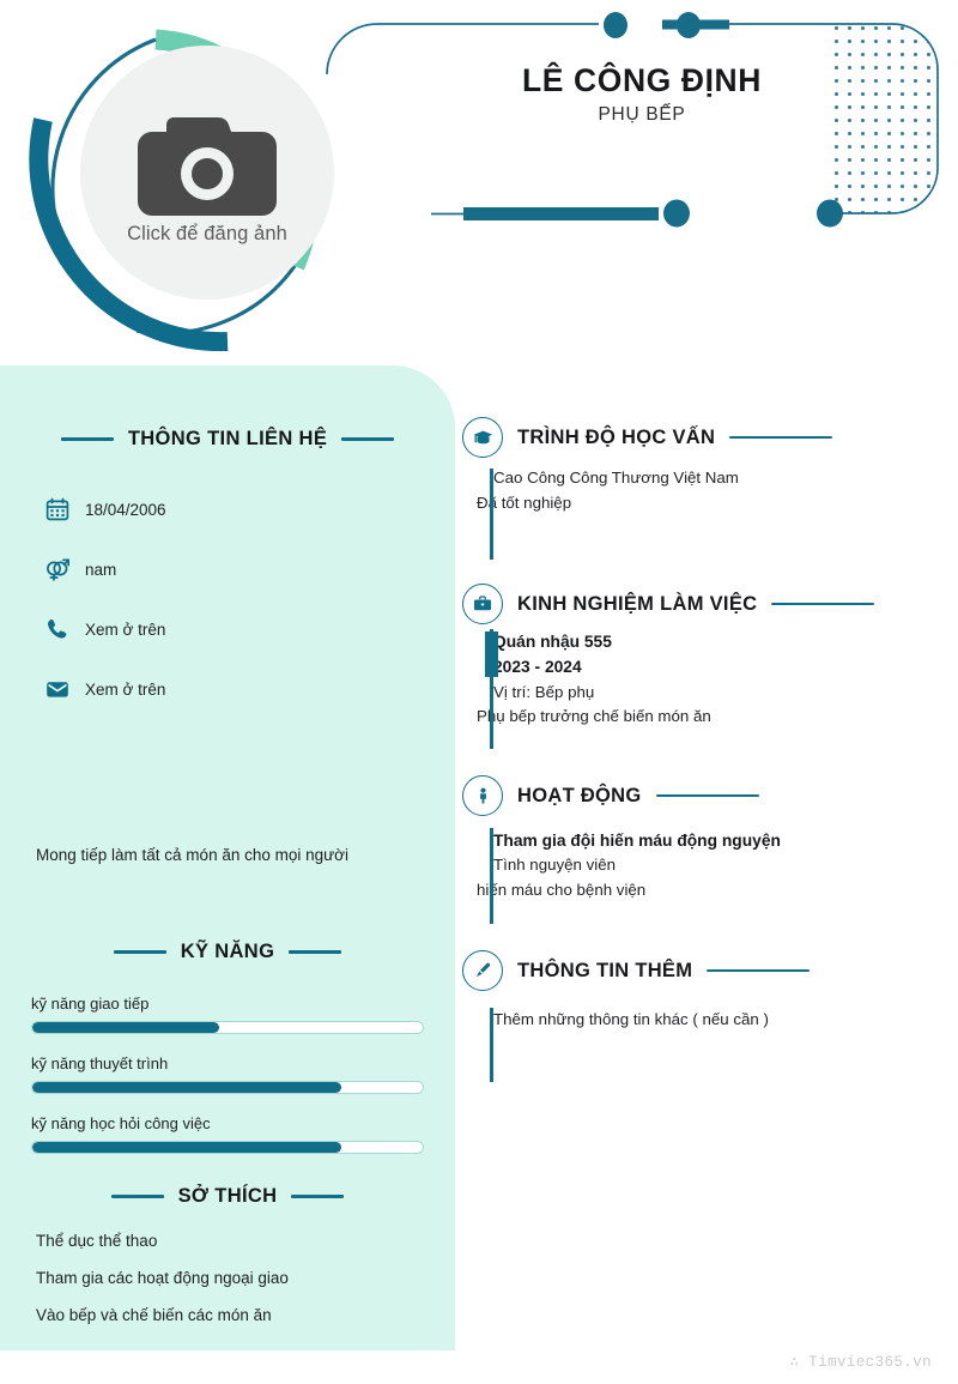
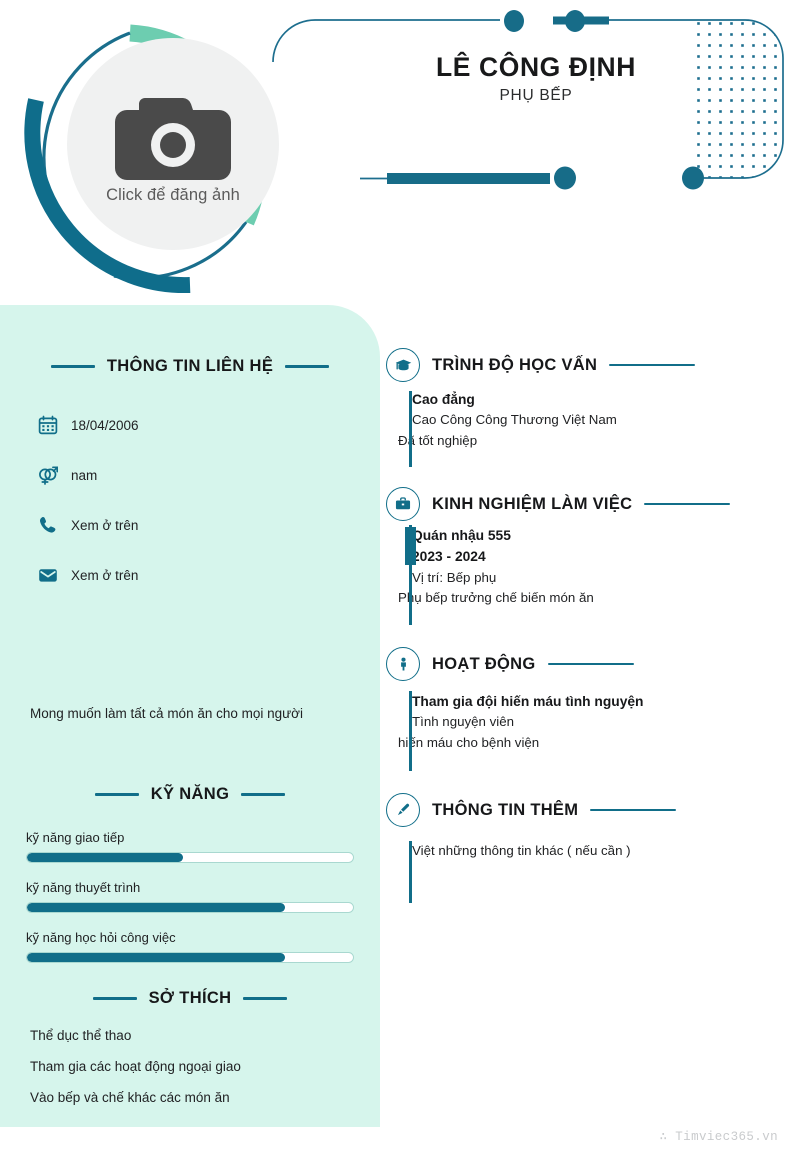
  Click để đăng ảnh
  LÊ CÔNG ĐỊNH
  PHỤ BẾP
  THÔNG TIN LIÊN HỆ
  18/04/2006
  nam
  Xem ở trên
  Xem ở trên
- Mong tiếp làm tất cả món ăn cho mọi người
+ Mong muốn làm tất cả món ăn cho mọi người
  KỸ NĂNG
  kỹ năng giao tiếp
  kỹ năng thuyết trình
  kỹ năng học hỏi công việc
  SỞ THÍCH
  Thể dục thể thao
  Tham gia các hoạt động ngoại giao
- Vào bếp và chế biến các món ăn
+ Vào bếp và chế khác các món ăn
  TRÌNH ĐỘ HỌC VẤN
+ Cao đẳng
  Cao Công Công Thương Việt Nam
  Đ tốt nghiệp
  KINH NGHIỆM LÀM VIỆC
  Quán nhậu 555
  023 - 2024
  Vị trí: Bếp phụ
  Pụ bếp trưởng chế biến món ăn
  HOẠT ĐỘNG
- Tham gia đội hiến máu động nguyện
+ Tham gia đội hiến máu tình nguyện
  Tình nguyện viên
  hiến máu cho bệnh viện
  THÔNG TIN THÊM
- Thêm những thông tin khác ( nếu cần )
+ Việt những thông tin khác ( nếu cần )
  ∴ Timviec365.vn
